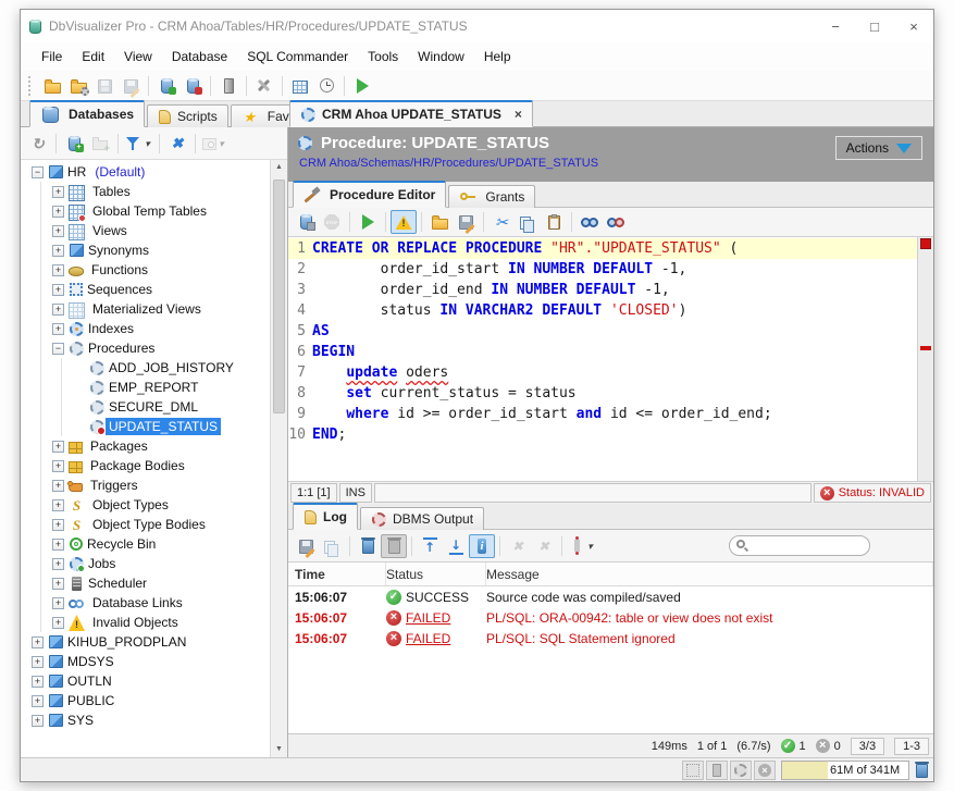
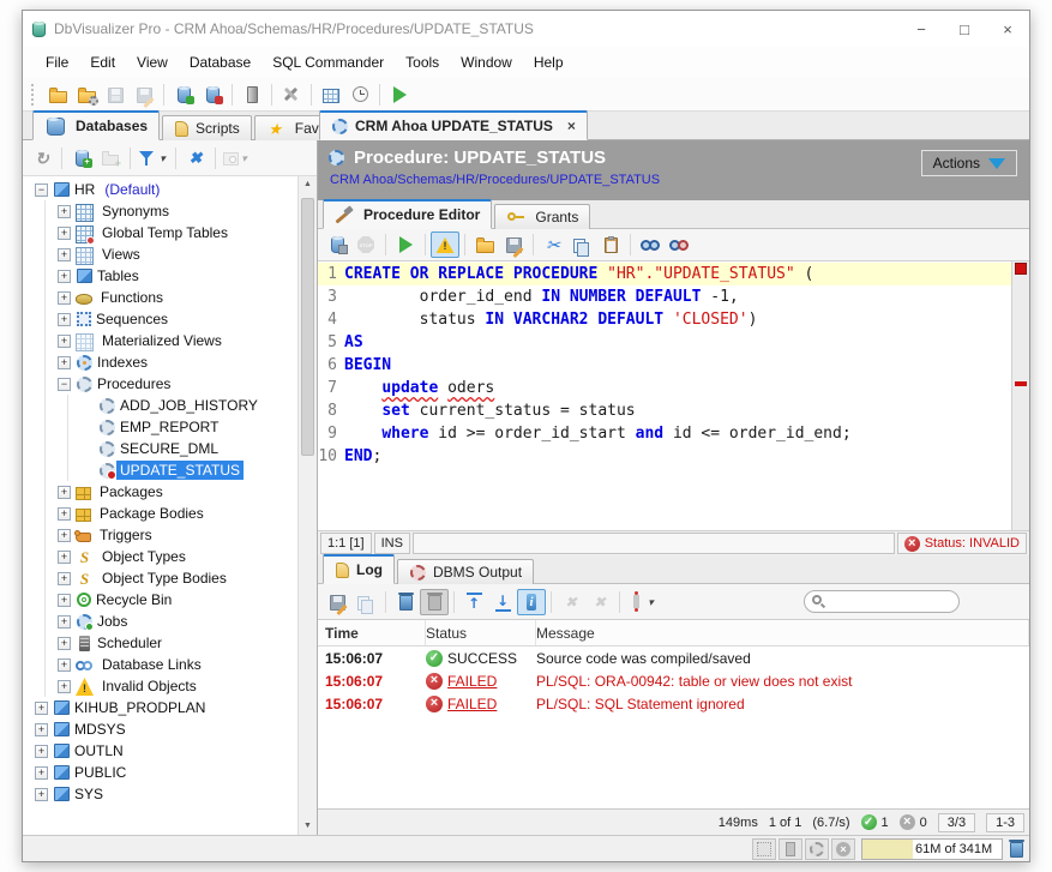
- DbVisualizer Pro - CRM Ahoa/Tables/HR/Procedures/UPDATE_STATUS
+ DbVisualizer Pro - CRM Ahoa/Schemas/HR/Procedures/UPDATE_STATUS
  −
  □
  ×
  File
  Edit
  View
  Database
  SQL Commander
  Tools
  Window
  Help
  Databases
  Scripts
  CRM Ahoa UPDATE_STATUS
  ×
  −
  HR
  (Default)
  +
- Tables
+ Synonyms
  +
  Global Temp Tables
  +
  Views
  +
- Synonyms
+ Tables
  +
  Functions
  +
  Sequences
  +
  Materialized Views
  +
  Indexes
  −
  Procedures
  ADD_JOB_HISTORY
  EMP_REPORT
  SECURE_DML
  UPDATE_STATUS
  +
  Packages
  +
  Package Bodies
  +
  Triggers
  +
  Object Types
  +
  Object Type Bodies
  +
  Recycle Bin
  +
  Jobs
  +
  Scheduler
  +
  Database Links
  +
  Invalid Objects
  +
  KIHUB_PRODPLAN
  +
  MDSYS
  +
  OUTLN
  +
  PUBLIC
  +
  SYS
  Procedure: UPDATE_STATUS
  CRM Ahoa/Schemas/HR/Procedures/UPDATE_STATUS
  Actions
  Procedure Editor
  Grants
  1
  CREATE OR REPLACE PROCEDURE "HR"."UPDATE_STATUS" (
- 2
- order_id_start IN NUMBER DEFAULT -1,
  3
  order_id_end IN NUMBER DEFAULT -1,
  4
  status IN VARCHAR2 DEFAULT 'CLOSED')
  5
  AS
  6
  BEGIN
  7
  update oders
  8
  set current_status = status
  9
  where id >= order_id_start and id <= order_id_end;
  10
  END;
  1:1 [1]
  INS
  Status: INVALID
  Log
  DBMS Output
  Time
  Status
  Message
  15:06:07
  SUCCESS
  Source code was compiled/saved
  15:06:07
  FAILED
  PL/SQL: ORA-00942: table or view does not exist
  15:06:07
  FAILED
  PL/SQL: SQL Statement ignored
  149ms
  1 of 1
  (6.7/s)
  1
  0
  3/3
  1-3
  61M of 341M
